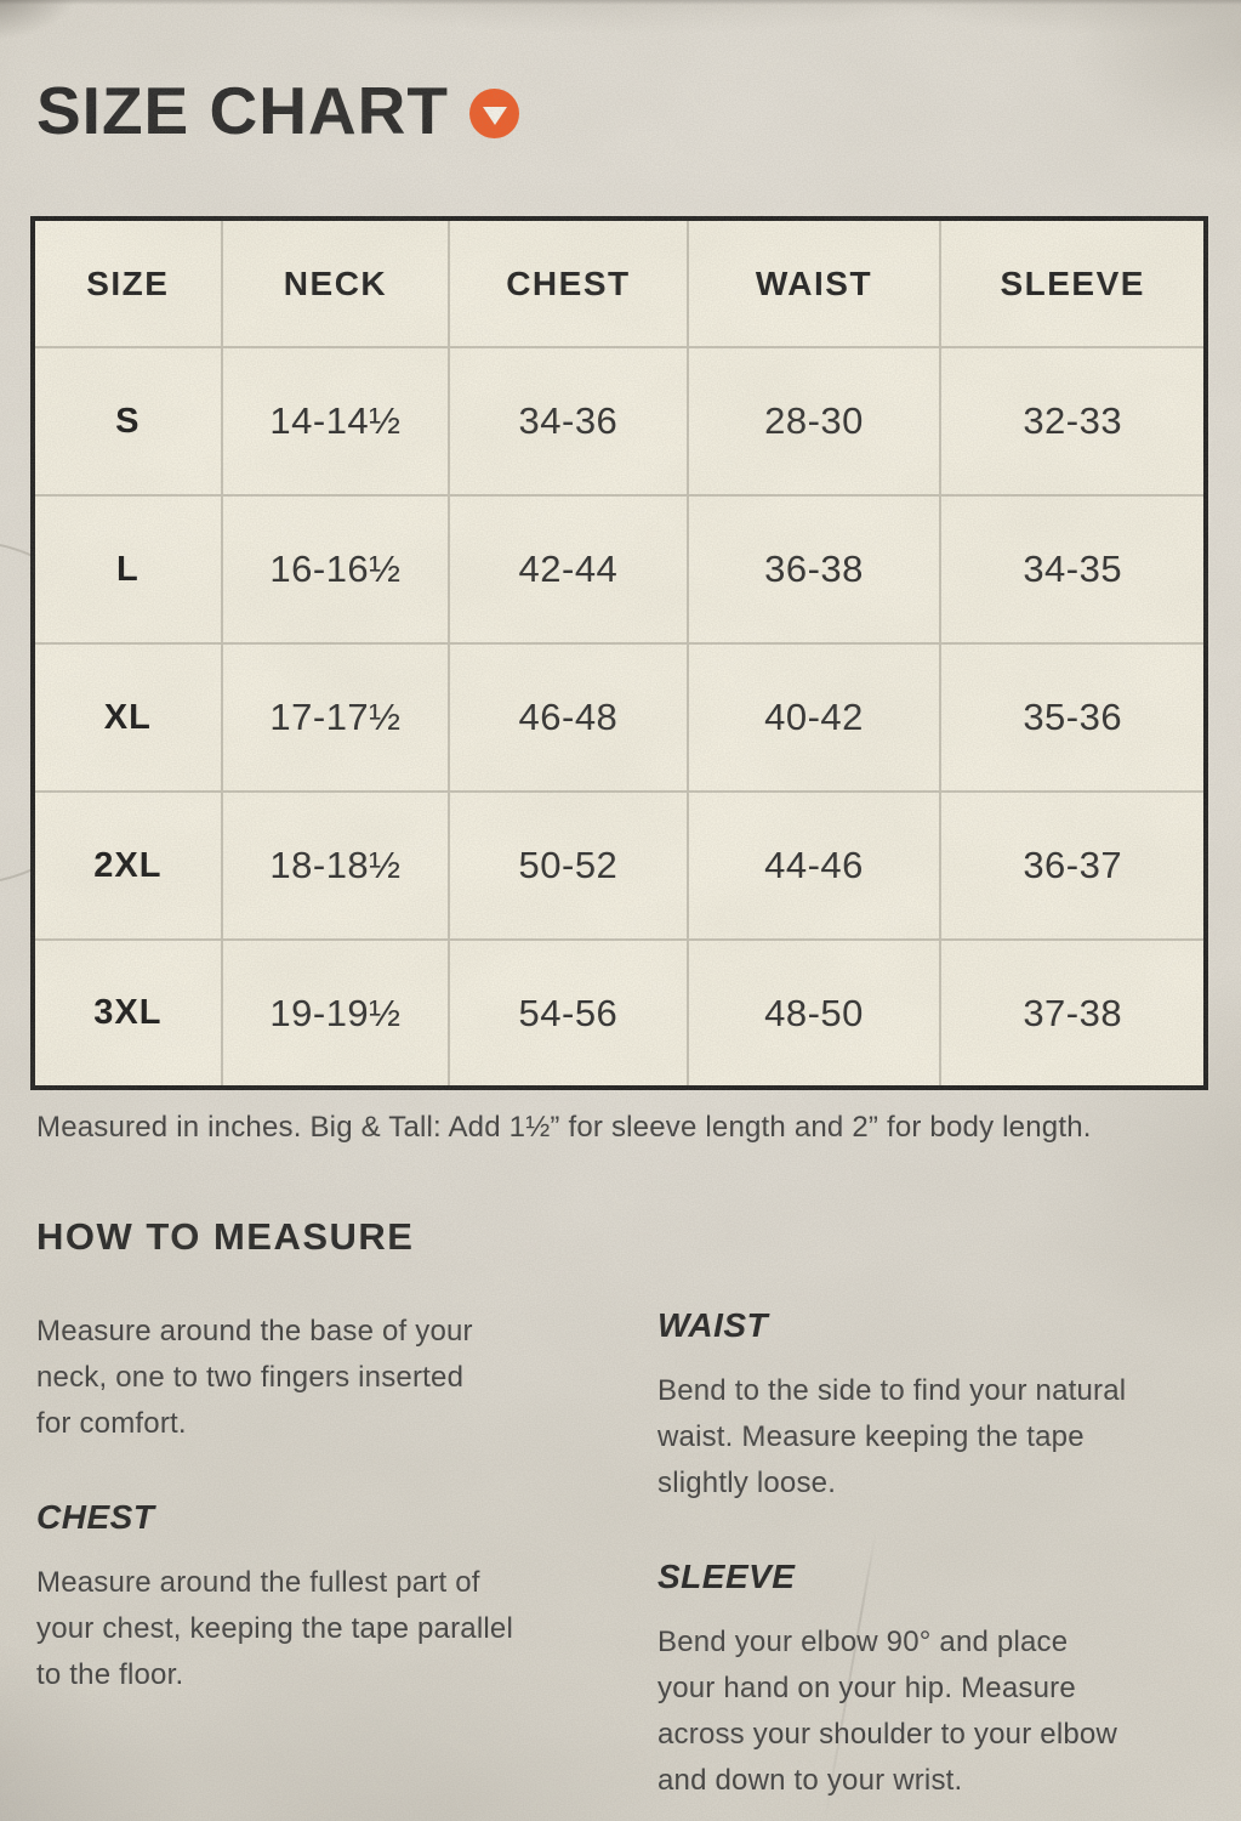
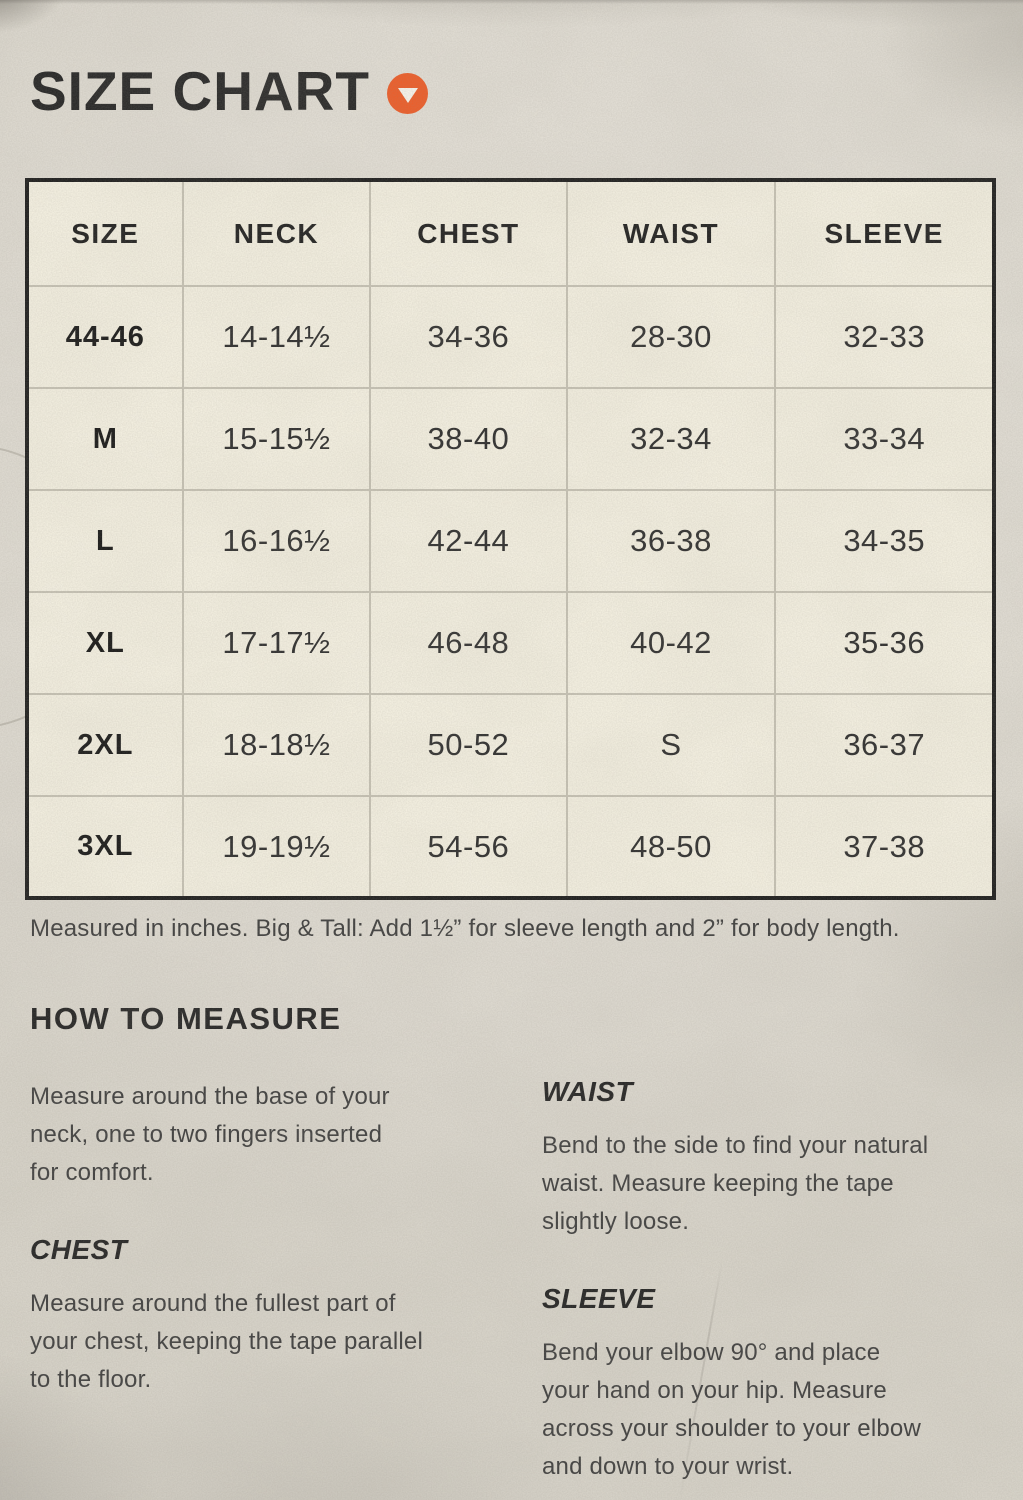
  SIZE CHART
  SIZE	NECK	CHEST	WAIST	SLEEVE
- S	14-14½	34-36	28-30	32-33
+ 44-46	14-14½	34-36	28-30	32-33
+ M	15-15½	38-40	32-34	33-34
  L	16-16½	42-44	36-38	34-35
  XL	17-17½	46-48	40-42	35-36
- 2XL	18-18½	50-52	44-46	36-37
+ 2XL	18-18½	50-52	S	36-37
  3XL	19-19½	54-56	48-50	37-38
  Measured in inches. Big & Tall: Add 1½” for sleeve length and 2” for body length.
  HOW TO MEASURE
  Measure around the base of your
  neck, one to two fingers inserted
  for comfort.
  CHEST
  Measure around the fullest part of
  your chest, keeping the tape parallel
  to the floor.
  WAIST
  Bend to the side to find your natural
  waist. Measure keeping the tape
  slightly loose.
  SLEEVE
  Bend your elbow 90° and place
  your hand on your hip. Measure
  across your shoulder to your elbow
  and down to your wrist.
